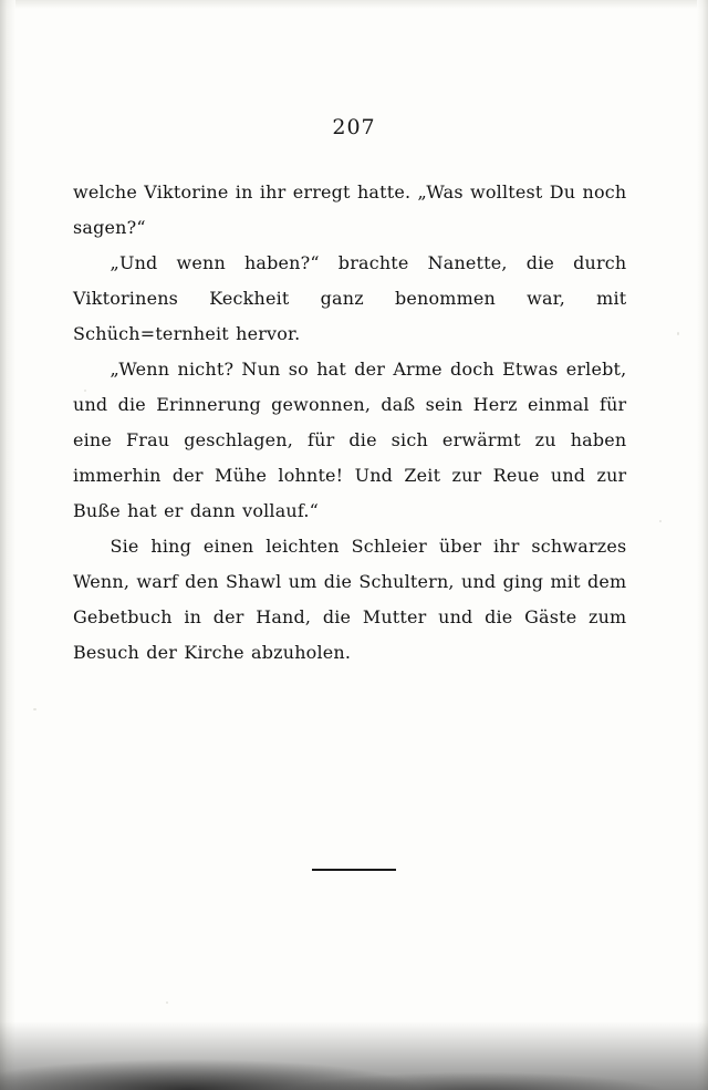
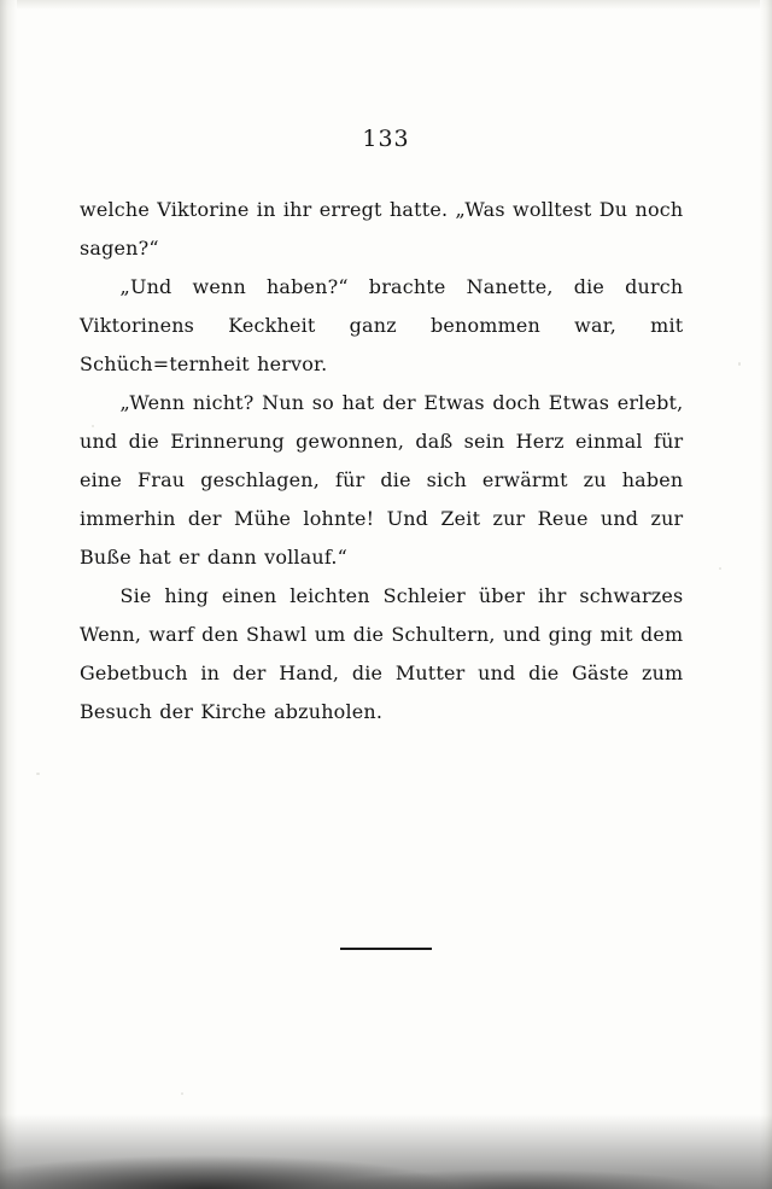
- 207
+ 133
  welche Viktorine in ihr erregt hatte. „Was wolltest Du noch sagen?“
  „Und wenn haben?“ brachte Nanette, die durch Viktorinens Keckheit ganz benommen war, mit Schüch=ternheit hervor.
- „Wenn nicht? Nun so hat der Arme doch Etwas erlebt, und die Erinnerung gewonnen, daß sein Herz einmal für eine Frau geschlagen, für die sich erwärmt zu haben immerhin der Mühe lohnte! Und Zeit zur Reue und zur Buße hat er dann vollauf.“
+ „Wenn nicht? Nun so hat der Etwas doch Etwas erlebt, und die Erinnerung gewonnen, daß sein Herz einmal für eine Frau geschlagen, für die sich erwärmt zu haben immerhin der Mühe lohnte! Und Zeit zur Reue und zur Buße hat er dann vollauf.“
  Sie hing einen leichten Schleier über ihr schwarzes Wenn, warf den Shawl um die Schultern, und ging mit dem Gebetbuch in der Hand, die Mutter und die Gäste zum Besuch der Kirche abzuholen.
